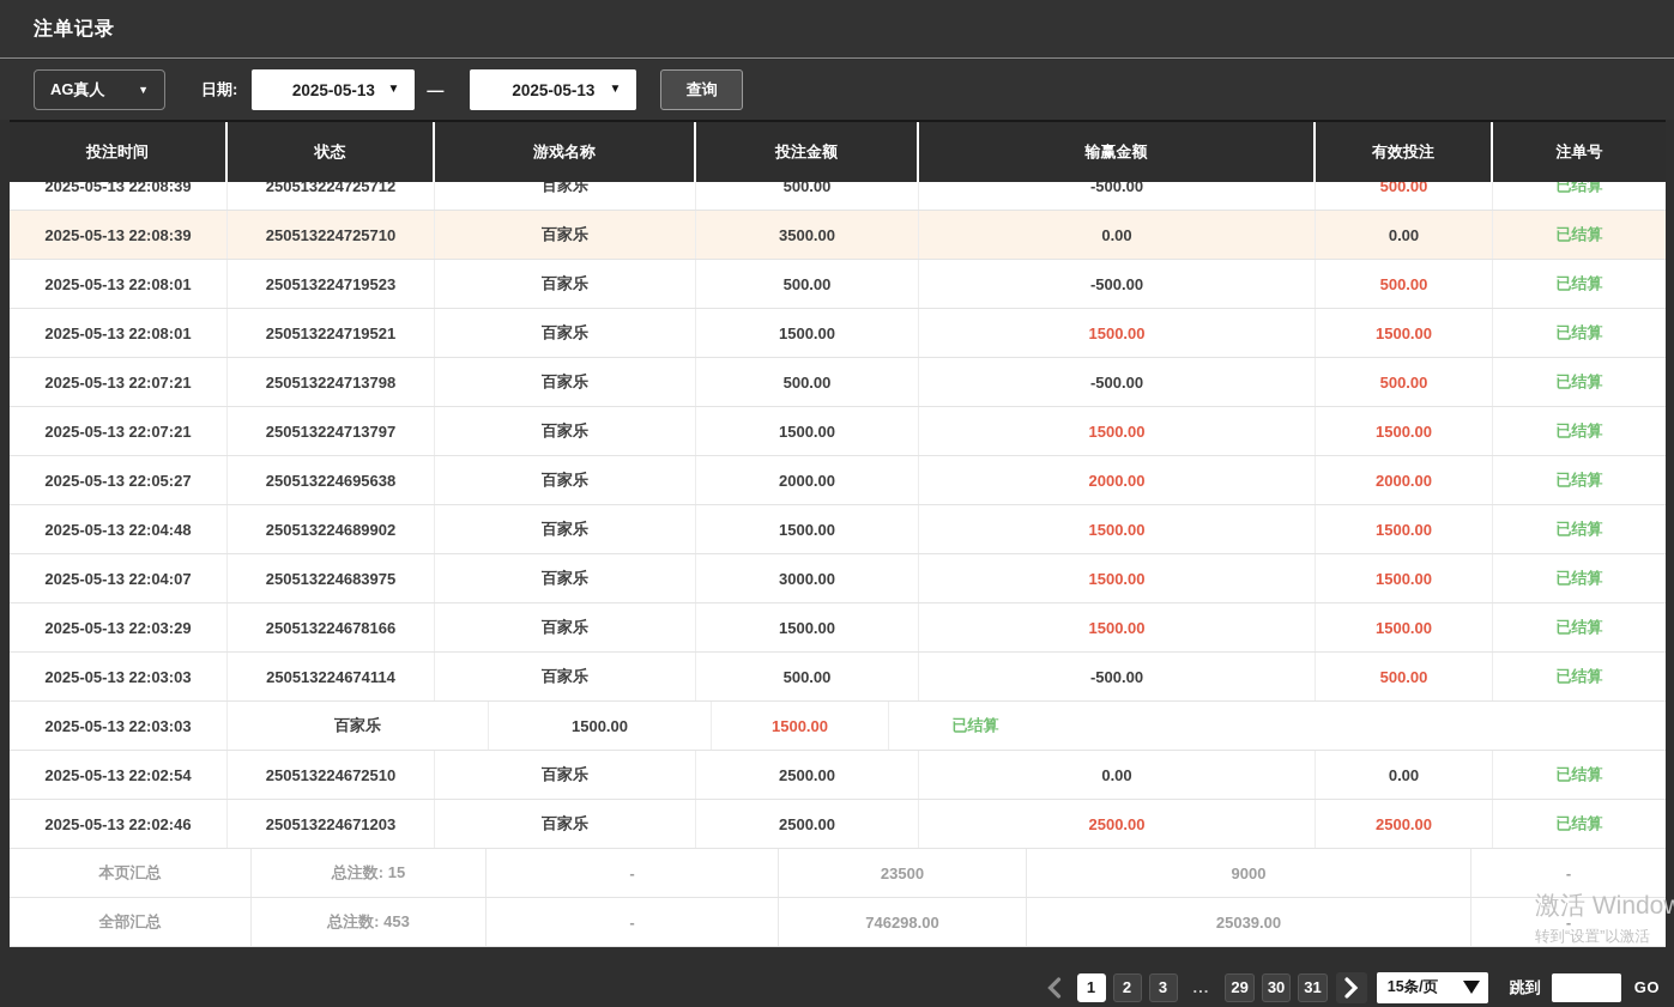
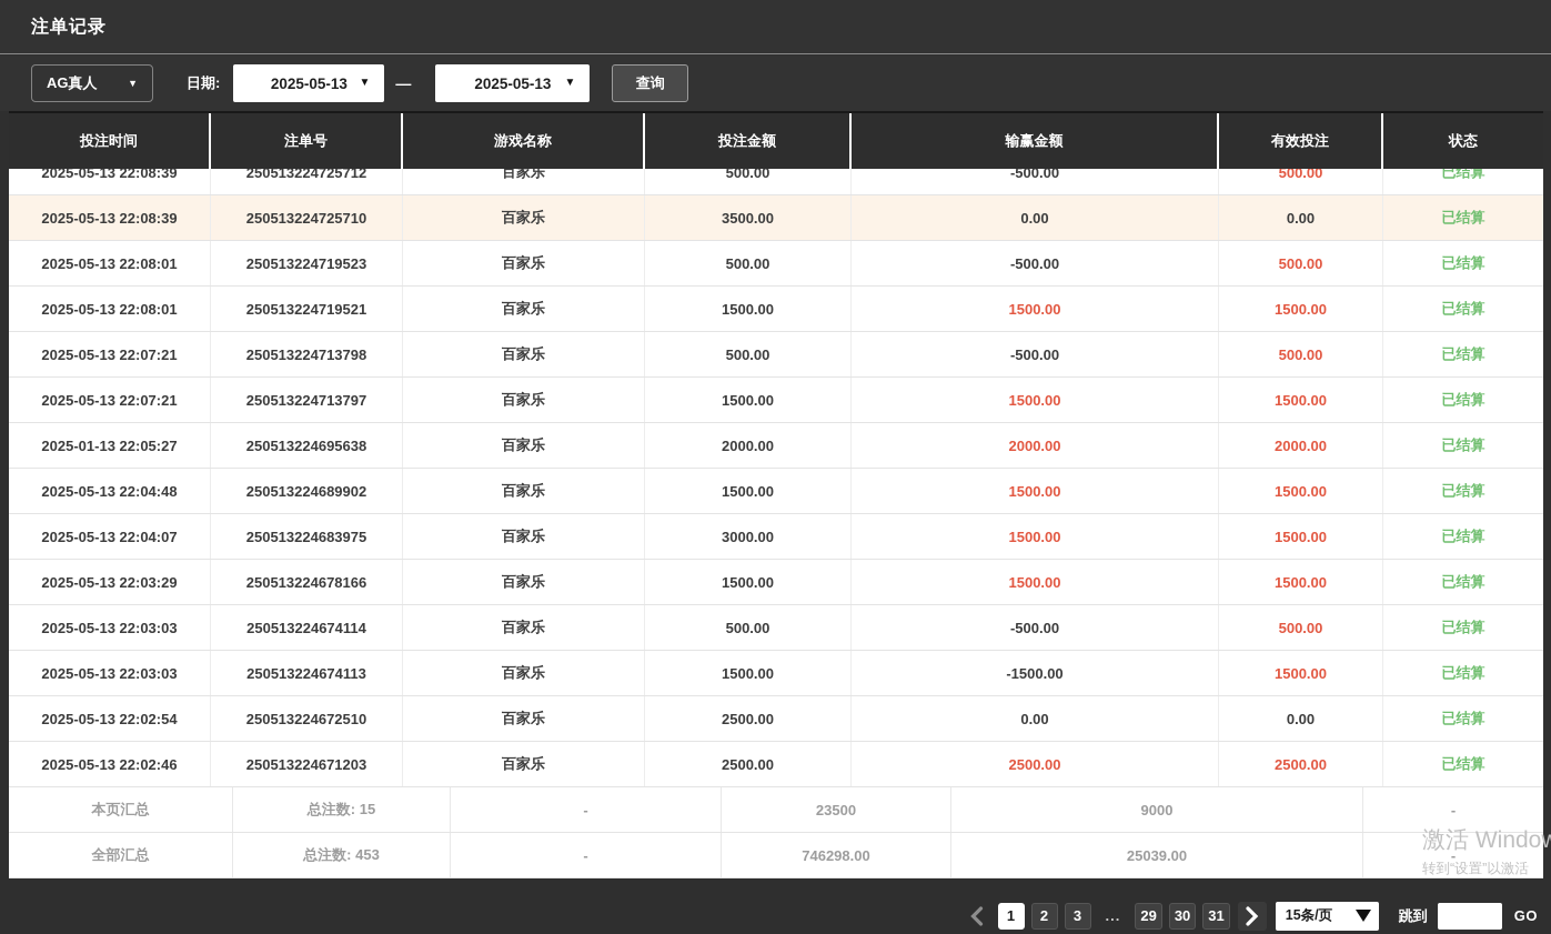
  注单记录
  AG真人
  ▼
  日期:
  2025-05-13
  ▼
  —
  2025-05-13
  ▼
  查询
  投注时间
- 状态
+ 注单号
  游戏名称
  投注金额
  输赢金额
  有效投注
- 注单号
+ 状态
  2025-05-13 22:08:39
  250513224725712
  百家乐
  500.00
  -500.00
  500.00
  已结算
  2025-05-13 22:08:39
  250513224725710
  百家乐
  3500.00
  0.00
  0.00
  已结算
  2025-05-13 22:08:01
  250513224719523
  百家乐
  500.00
  -500.00
  500.00
  已结算
  2025-05-13 22:08:01
  250513224719521
  百家乐
  1500.00
  1500.00
  1500.00
  已结算
  2025-05-13 22:07:21
  250513224713798
  百家乐
  500.00
  -500.00
  500.00
  已结算
  2025-05-13 22:07:21
  250513224713797
  百家乐
  1500.00
  1500.00
  1500.00
  已结算
- 2025-05-13 22:05:27
+ 2025-01-13 22:05:27
  250513224695638
  百家乐
  2000.00
  2000.00
  2000.00
  已结算
  2025-05-13 22:04:48
  250513224689902
  百家乐
  1500.00
  1500.00
  1500.00
  已结算
  2025-05-13 22:04:07
  250513224683975
  百家乐
  3000.00
  1500.00
  1500.00
  已结算
  2025-05-13 22:03:29
  250513224678166
  百家乐
  1500.00
  1500.00
  1500.00
  已结算
  2025-05-13 22:03:03
  250513224674114
  百家乐
  500.00
  -500.00
  500.00
  已结算
  2025-05-13 22:03:03
+ 250513224674113
  百家乐
  1500.00
+ -1500.00
  1500.00
  已结算
  2025-05-13 22:02:54
  250513224672510
  百家乐
  2500.00
  0.00
  0.00
  已结算
  2025-05-13 22:02:46
  250513224671203
  百家乐
  2500.00
  2500.00
  2500.00
  已结算
  本页汇总
  总注数: 15
  -
  23500
  9000
  -
  全部汇总
  总注数: 453
  -
  746298.00
  25039.00
  -
  激活 Window
  转到“设置”以激活
  1
  2
  3
  ...
  29
  30
  31
  15条/页
  跳到
  GO
